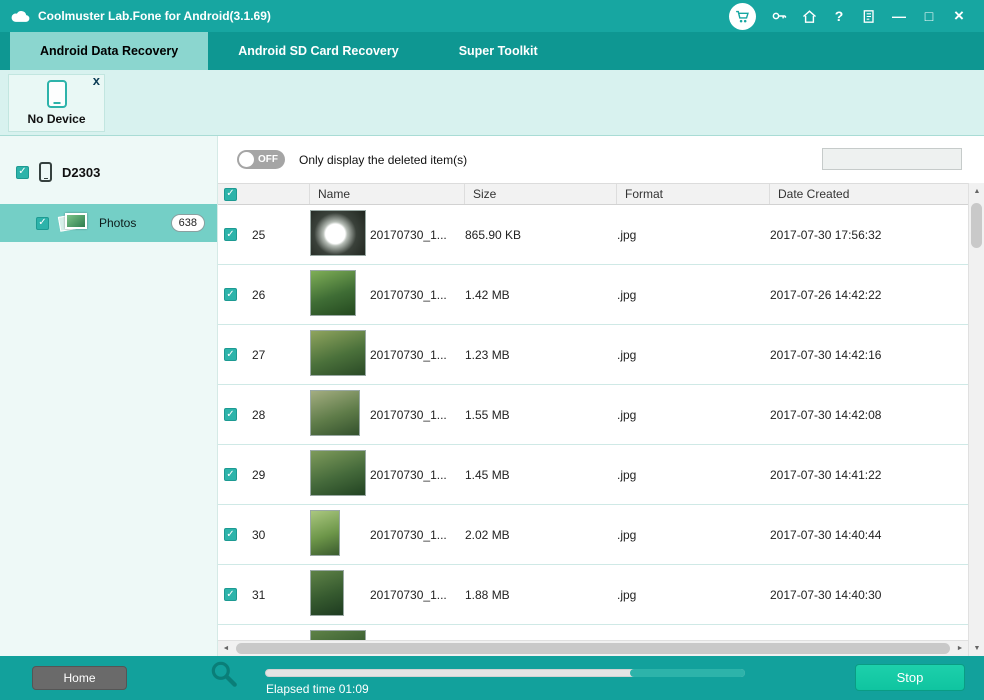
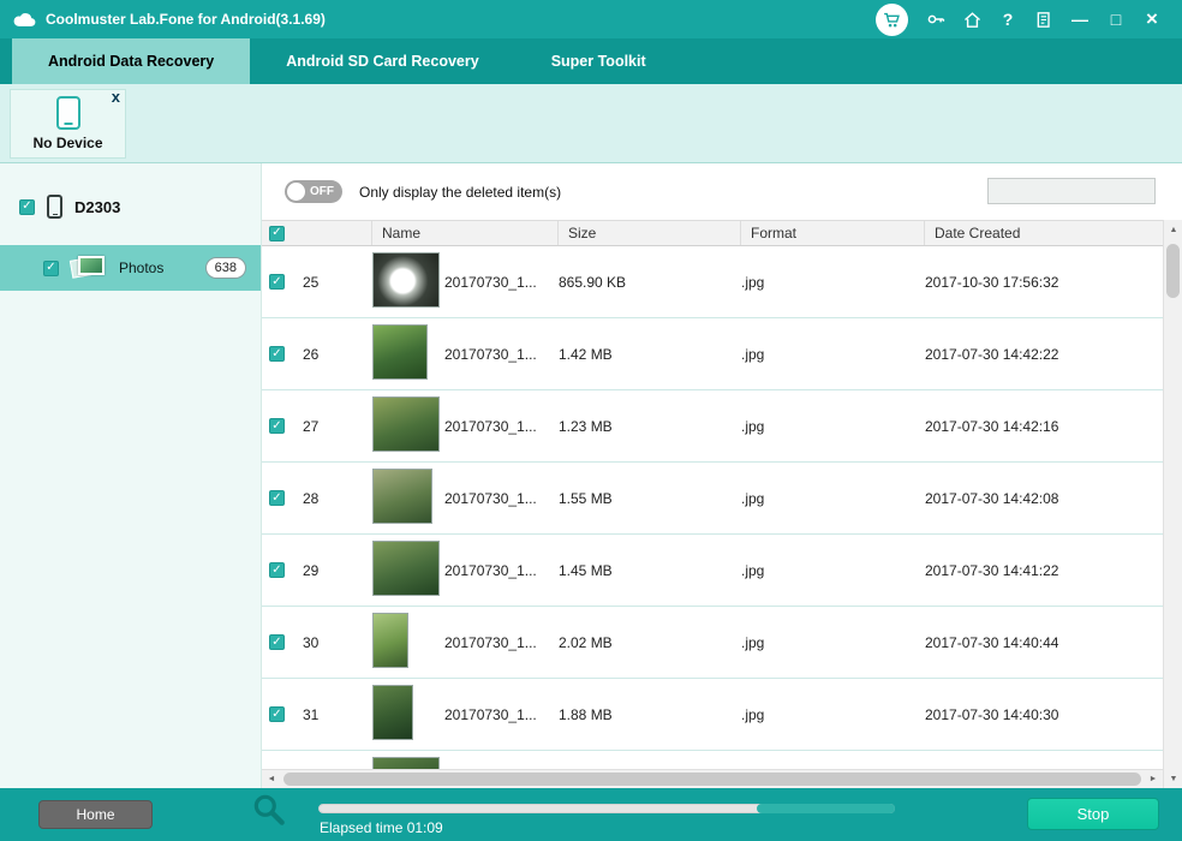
  Coolmuster Lab.Fone for Android(3.1.69)
  ?
  —
  □
  ×
  Android Data Recovery
  Android SD Card Recovery
  Super Toolkit
  x
  No Device
  ✓
  D2303
  ✓
  Photos
  638
  OFF
  Only display the deleted item(s)
  ✓
  Name
  Size
  Format
  Date Created
  ✓
  25
  20170730_1...
  865.90 KB
  .jpg
- 2017-07-30 17:56:32
+ 2017-10-30 17:56:32
  ✓
  26
  20170730_1...
  1.42 MB
  .jpg
- 2017-07-26 14:42:22
+ 2017-07-30 14:42:22
  ✓
  27
  20170730_1...
  1.23 MB
  .jpg
  2017-07-30 14:42:16
  ✓
  28
  20170730_1...
  1.55 MB
  .jpg
  2017-07-30 14:42:08
  ✓
  29
  20170730_1...
  1.45 MB
  .jpg
  2017-07-30 14:41:22
  ✓
  30
  20170730_1...
  2.02 MB
  .jpg
  2017-07-30 14:40:44
  ✓
  31
  20170730_1...
  1.88 MB
  .jpg
  2017-07-30 14:40:30
  Home
  Elapsed time 01:09
  Stop
